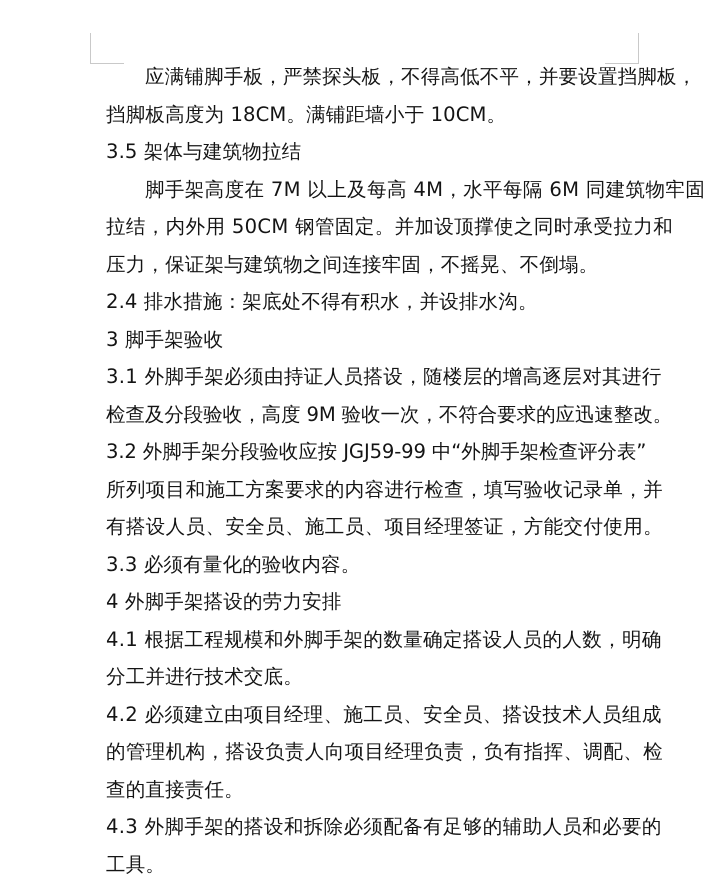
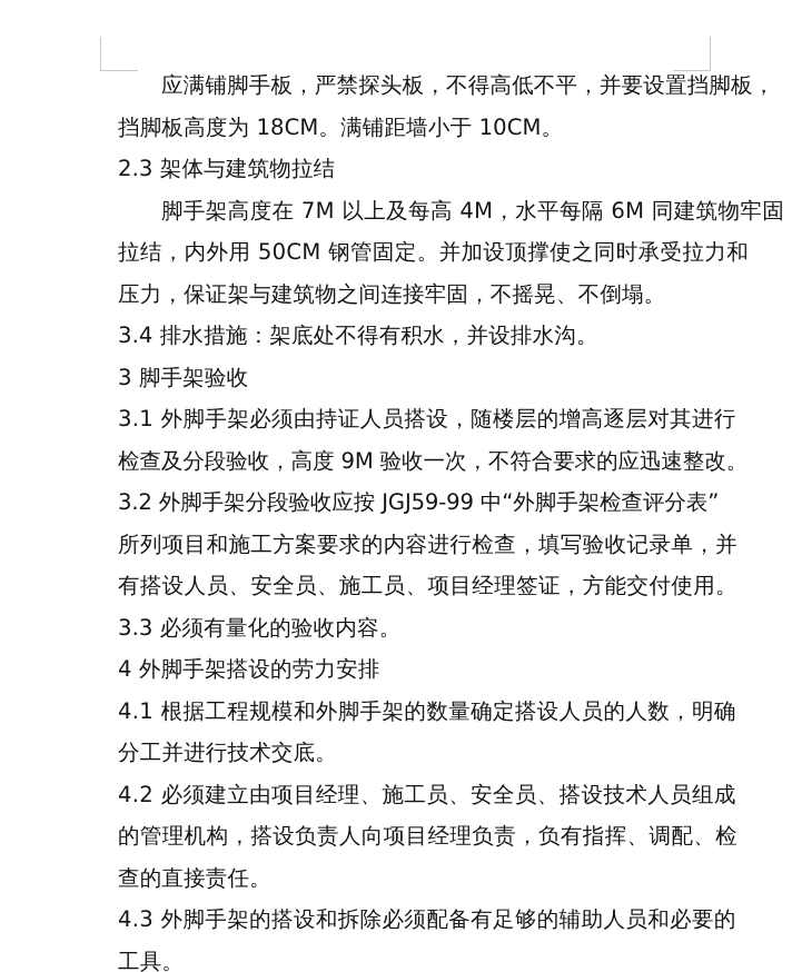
  应满铺脚手板，严禁探头板，不得高低不平，并要设置挡脚板，
  挡脚板高度为 18CM。满铺距墙小于 10CM。
- 3.5 架体与建筑物拉结
+ 2.3 架体与建筑物拉结
  脚手架高度在 7M 以上及每高 4M，水平每隔 6M 同建筑物牢固
  拉结，内外用 50CM 钢管固定。并加设顶撑使之同时承受拉力和
  压力，保证架与建筑物之间连接牢固，不摇晃、不倒塌。
- 2.4 排水措施：架底处不得有积水，并设排水沟。
+ 3.4 排水措施：架底处不得有积水，并设排水沟。
  3 脚手架验收
  3.1 外脚手架必须由持证人员搭设，随楼层的增高逐层对其进行
  检查及分段验收，高度 9M 验收一次，不符合要求的应迅速整改。
  3.2 外脚手架分段验收应按 JGJ59-99 中“外脚手架检查评分表”
  所列项目和施工方案要求的内容进行检查，填写验收记录单，并
  有搭设人员、安全员、施工员、项目经理签证，方能交付使用。
  3.3 必须有量化的验收内容。
  4 外脚手架搭设的劳力安排
  4.1 根据工程规模和外脚手架的数量确定搭设人员的人数，明确
  分工并进行技术交底。
  4.2 必须建立由项目经理、施工员、安全员、搭设技术人员组成
  的管理机构，搭设负责人向项目经理负责，负有指挥、调配、检
  查的直接责任。
  4.3 外脚手架的搭设和拆除必须配备有足够的辅助人员和必要的
  工具。
